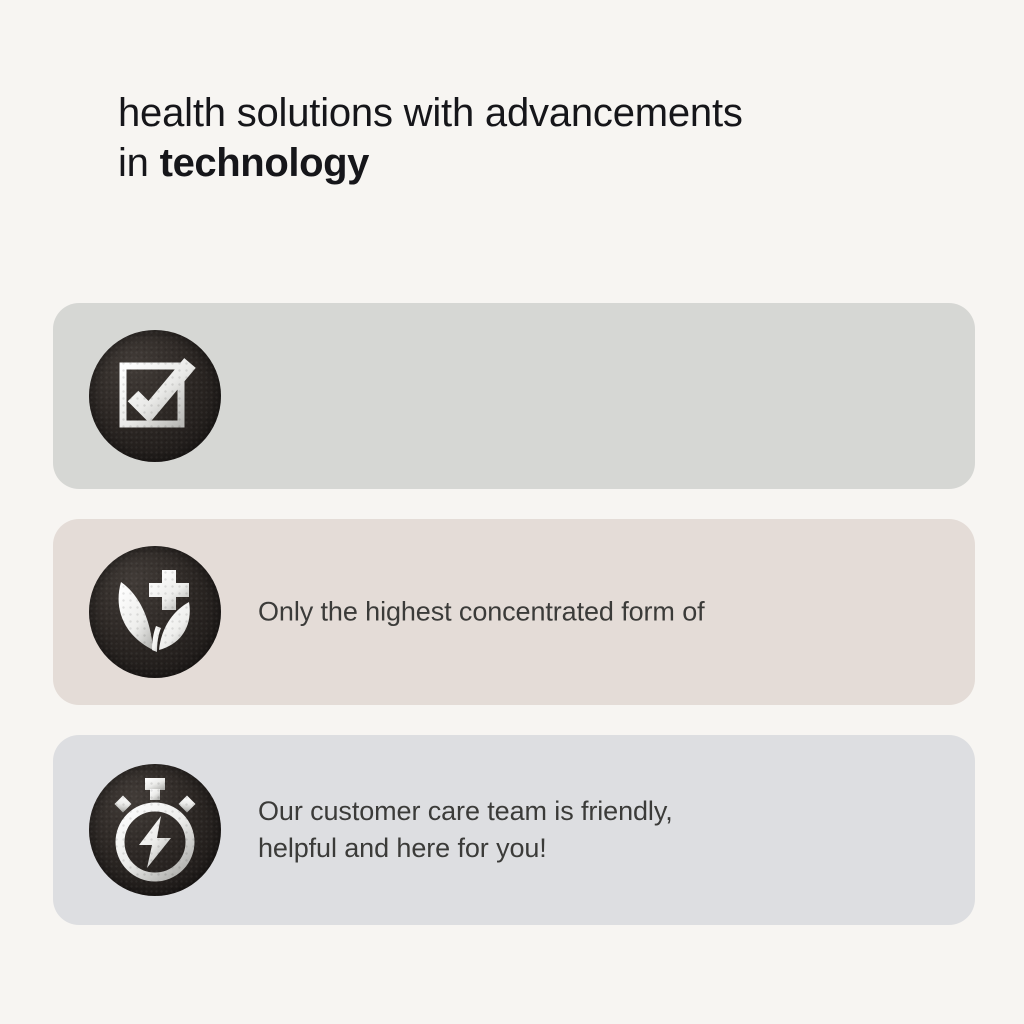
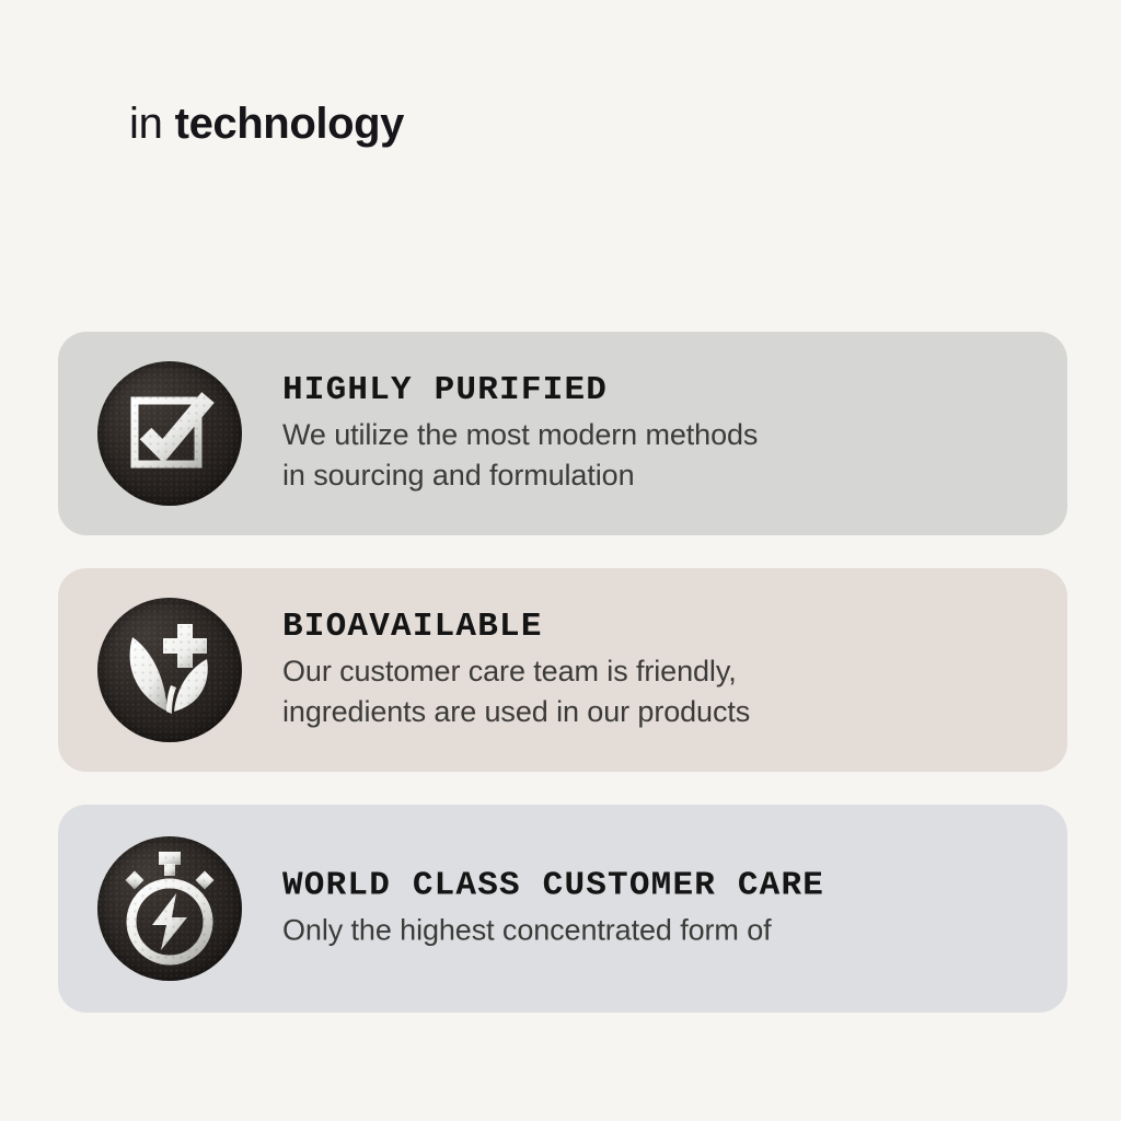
- health solutions with advancements
  in technology
+ HIGHLY PURIFIED
+ We utilize the most modern methods
+ in sourcing and formulation
+ BIOAVAILABLE
- Only the highest concentrated form of
+ Our customer care team is friendly,
+ ingredients are used in our products
+ WORLD CLASS CUSTOMER CARE
- Our customer care team is friendly,
+ Only the highest concentrated form of
- helpful and here for you!
